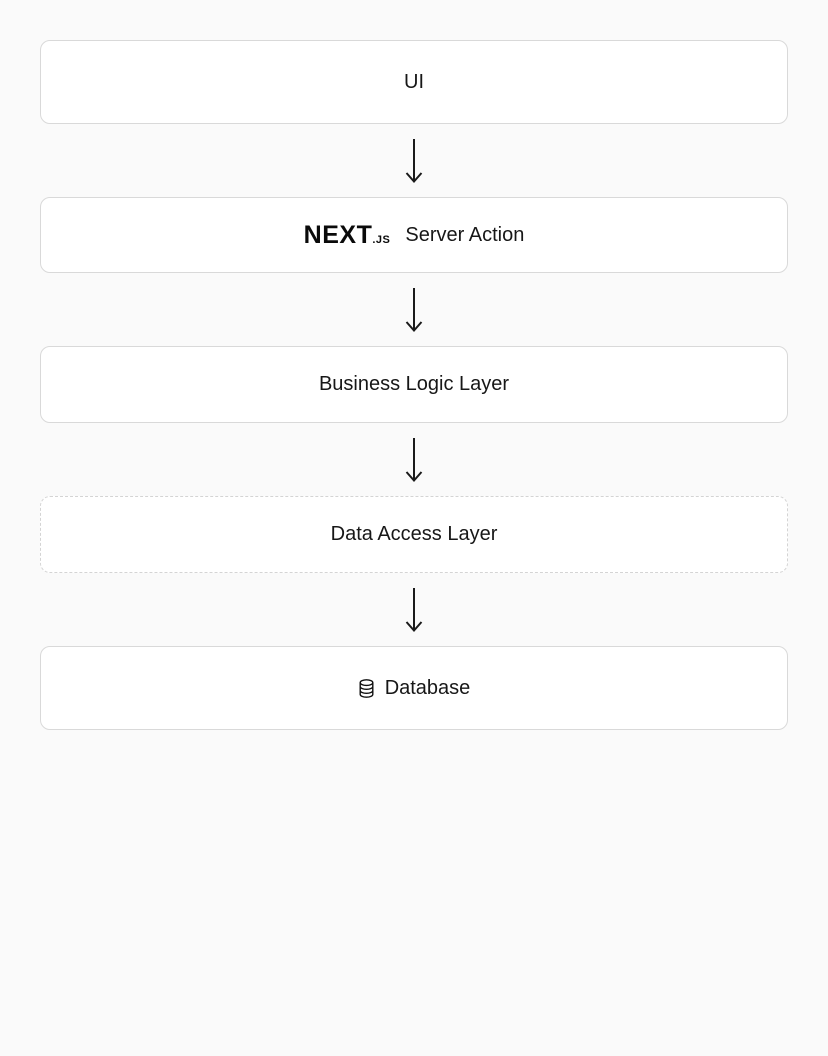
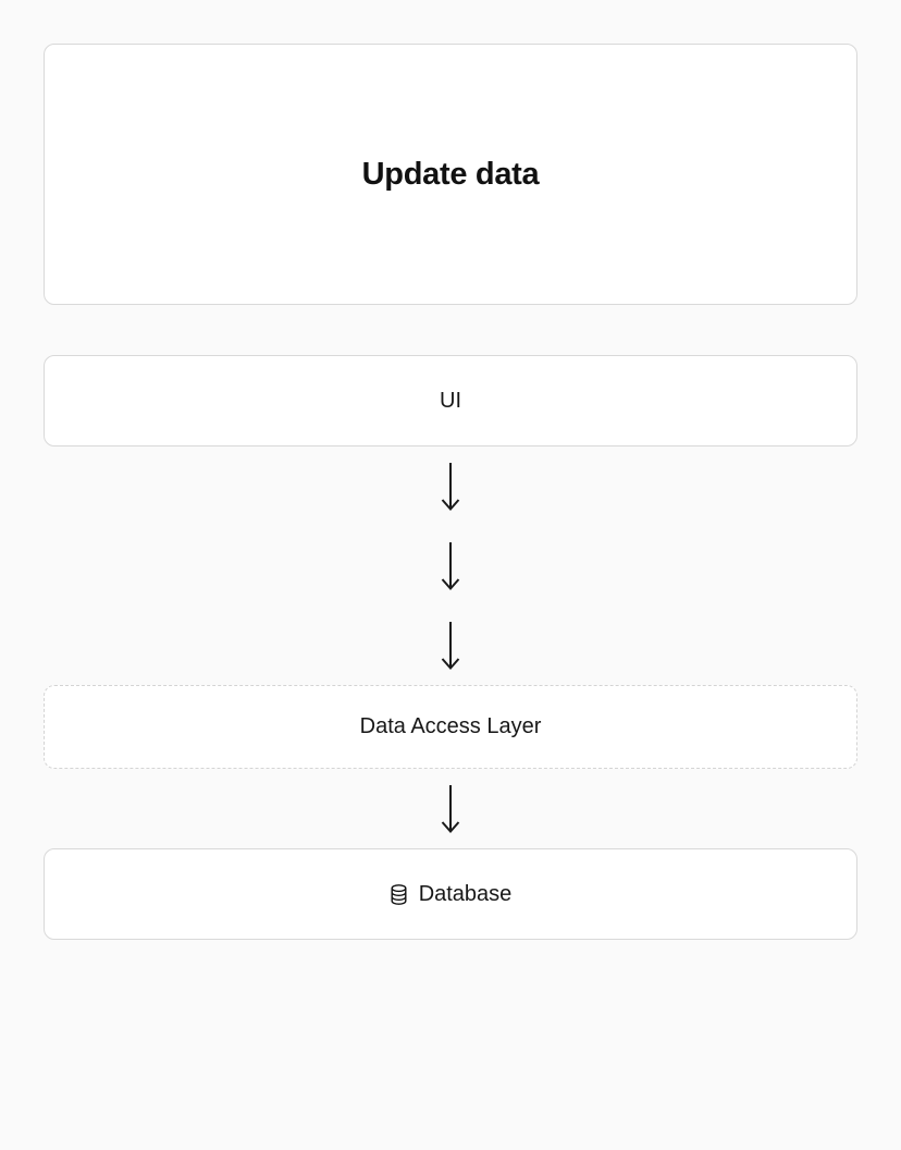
+ Update data
  UI
- NEXT
- .JS
- Server Action
- Business Logic Layer
  Data Access Layer
  Database
